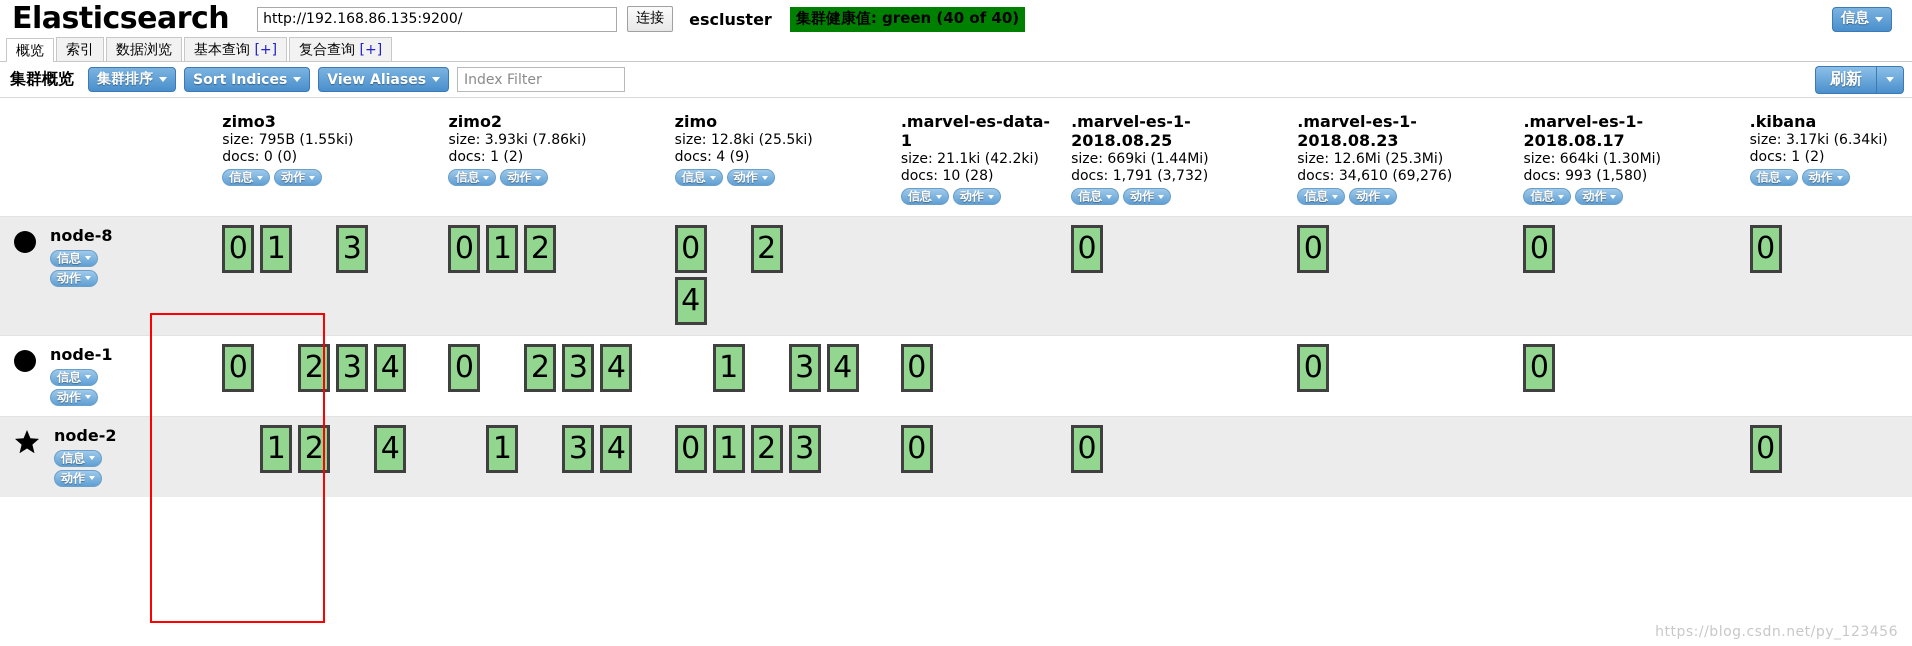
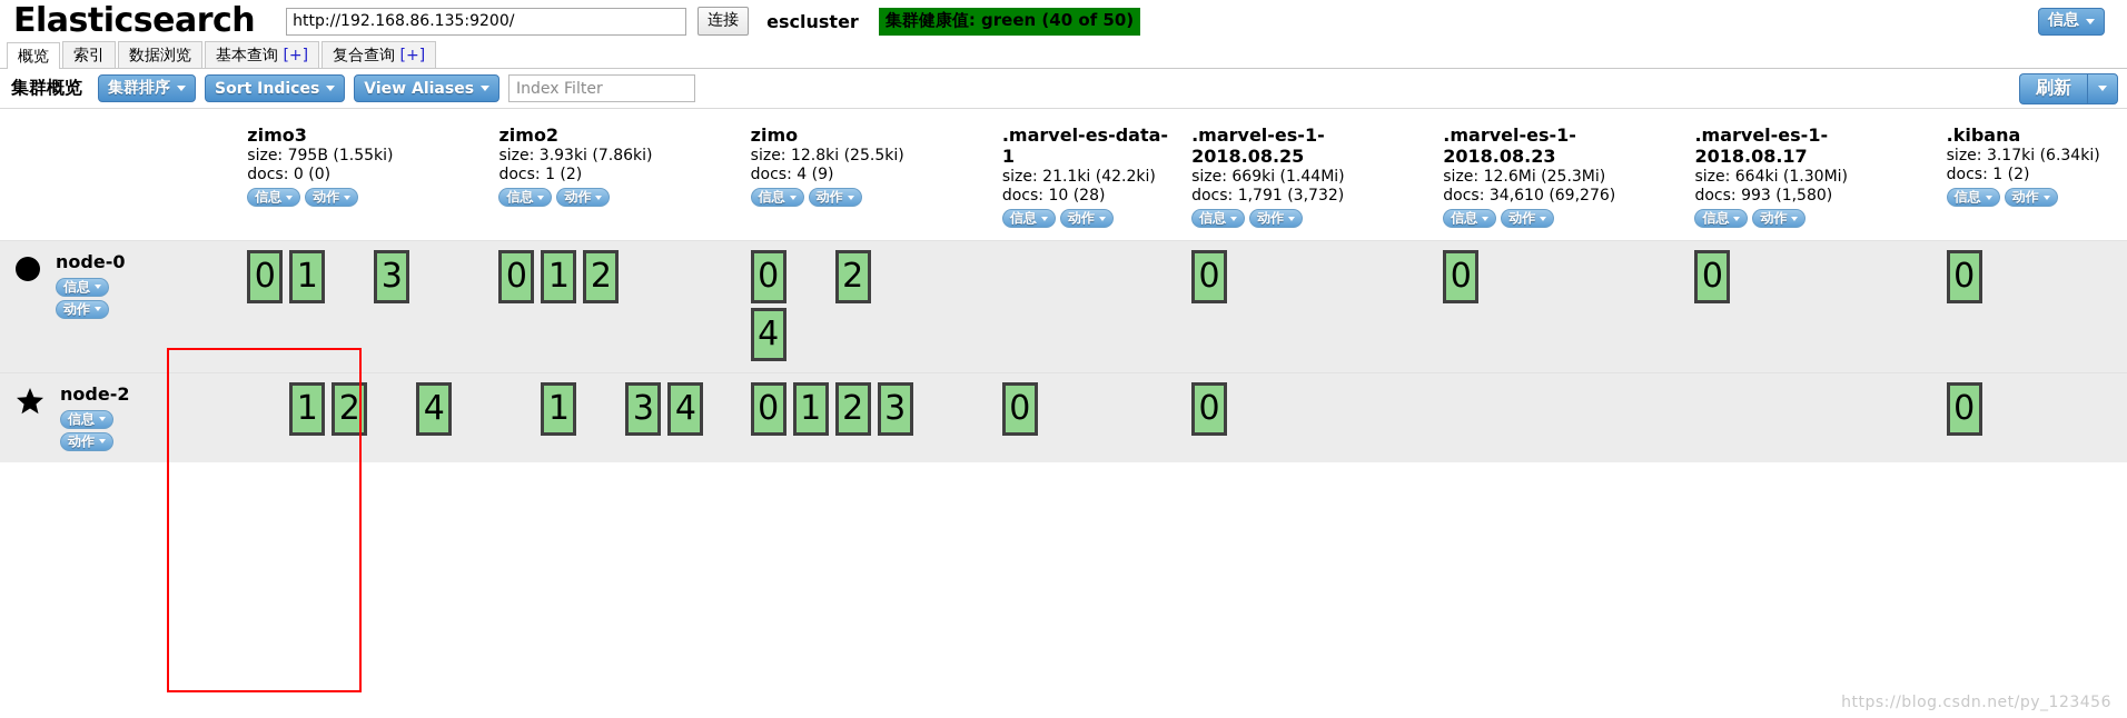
  Elasticsearch
  http://192.168.86.135:9200/
  连接
  escluster
- 集群健康值: green (40 of 40)
+ 集群健康值: green (40 of 50)
  信息
  概览
  索引
  数据浏览
  基本查询 [+]
  复合查询 [+]
  集群概览
  集群排序
  Sort Indices
  View Aliases
  Index Filter
  刷新
  	zimo3 size: 795B (1.55ki) docs: 0 (0) 信息 动作	zimo2 size: 3.93ki (7.86ki) docs: 1 (2) 信息 动作	zimo size: 12.8ki (25.5ki) docs: 4 (9) 信息 动作	.marvel-es-data-1 size: 21.1ki (42.2ki) docs: 10 (28) 信息 动作	.marvel-es-1-2018.08.25 size: 669ki (1.44Mi) docs: 1,791 (3,732) 信息 动作	.marvel-es-1-2018.08.23 size: 12.6Mi (25.3Mi) docs: 34,610 (69,276) 信息 动作	.marvel-es-1-2018.08.17 size: 664ki (1.30Mi) docs: 993 (1,580) 信息 动作	.kibana size: 3.17ki (6.34ki) docs: 1 (2) 信息 动作
- node-8 信息 动作	0 1 3	0 1 2	0 24		0	0	0	0
+ node-0 信息 动作	0 1 3	0 1 2	0 24		0	0	0	0
- node-1 信息 动作	0 2 3 4	0 2 3 4	1 3 4	0		0	0
  node-2 信息 动作	1 2 4	1 3 4	0 1 2 3	0	0			0
  https://blog.csdn.net/py_123456
